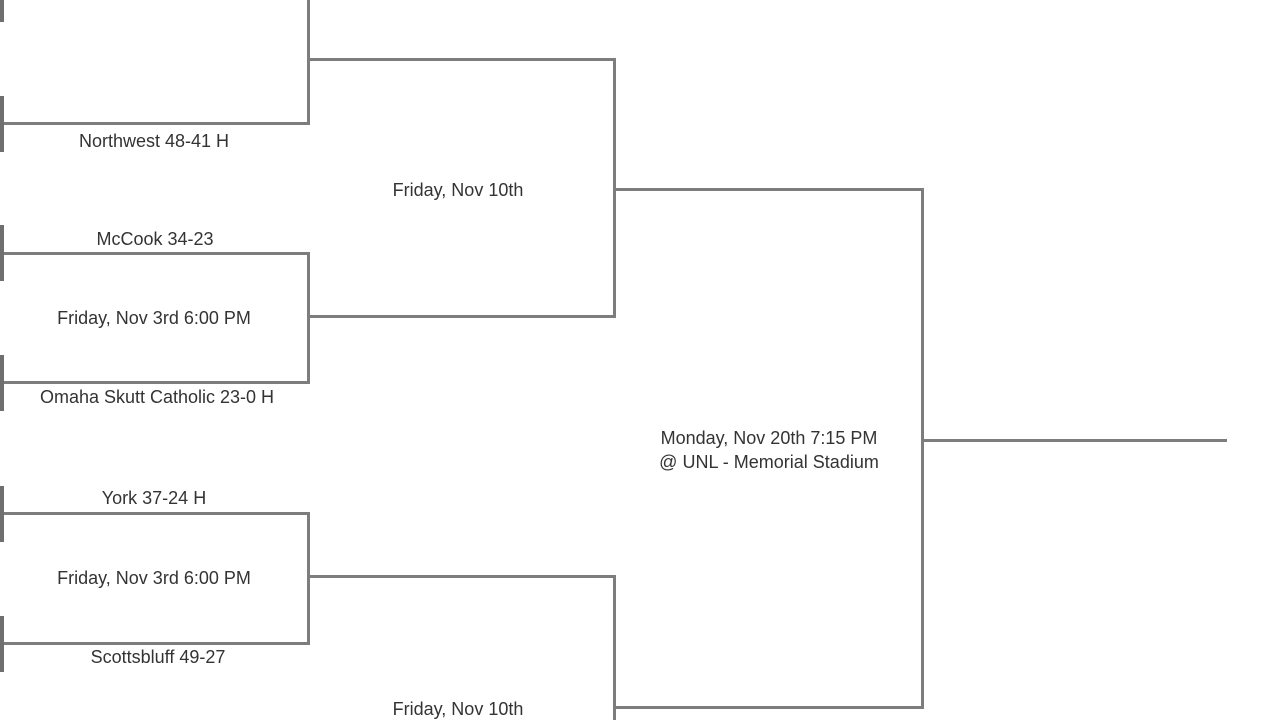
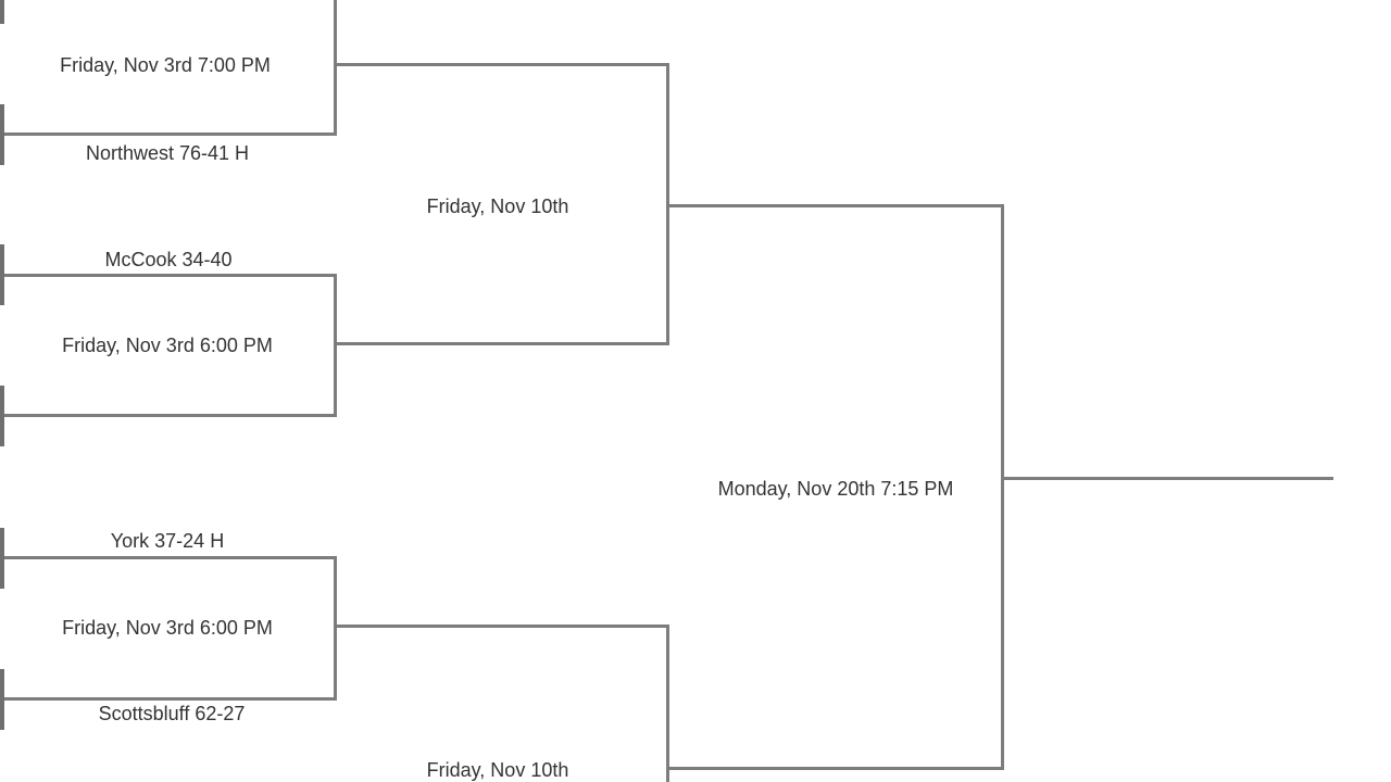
+ Friday, Nov 3rd 7:00 PM
- Northwest 48-41 H
+ Northwest 76-41 H
- McCook 34-23
+ McCook 34-40
  Friday, Nov 3rd 6:00 PM
- Omaha Skutt Catholic 23-0 H
  York 37-24 H
  Friday, Nov 3rd 6:00 PM
- Scottsbluff 49-27
+ Scottsbluff 62-27
  Friday, Nov 10th
  Friday, Nov 10th
  Monday, Nov 20th 7:15 PM
- @ UNL - Memorial Stadium
